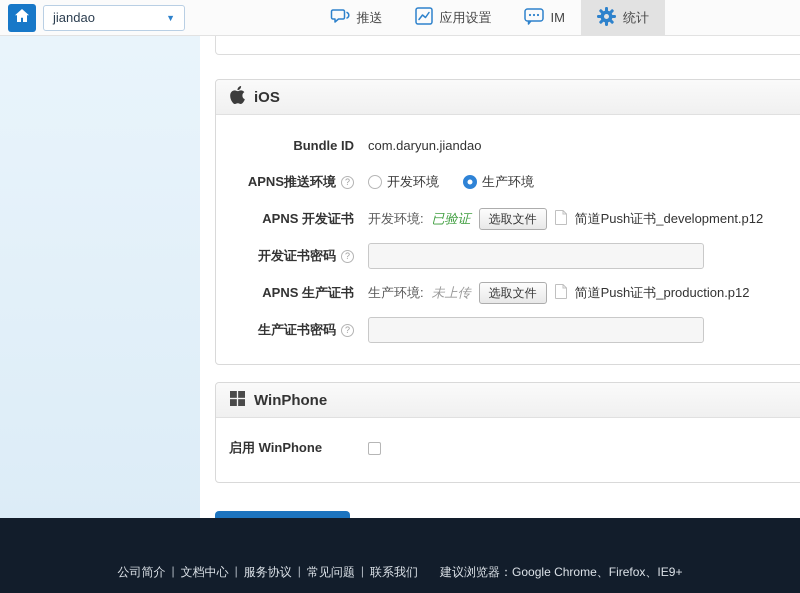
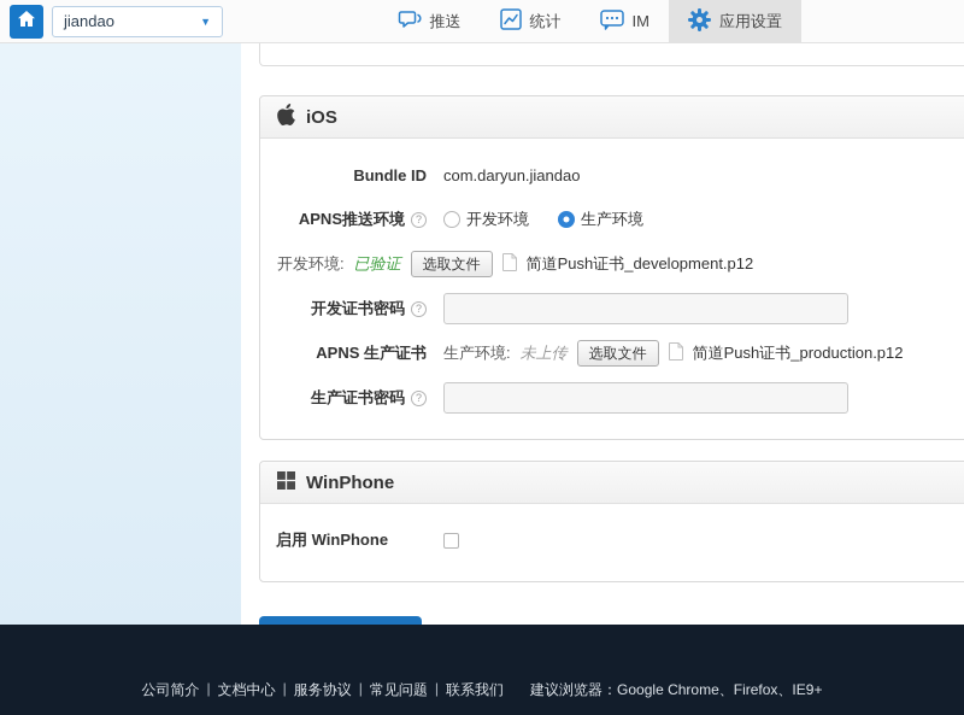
  jiandao
  ▼
  推送
- 应用设置
+ 统计
  IM
- 统计
+ 应用设置
  iOS
  Bundle ID
  com.daryun.jiandao
  APNS推送环境
  ?
  开发环境
  生产环境
- APNS 开发证书
  开发环境:
  已验证
  选取文件
  简道Push证书_development.p12
  开发证书密码
  ?
  APNS 生产证书
  生产环境:
  未上传
  选取文件
  简道Push证书_production.p12
  生产证书密码
  ?
  WinPhone
  启用 WinPhone
  公司简介
  |
  文档中心
  |
  服务协议
  |
  常见问题
  |
  联系我们
  建议浏览器：Google Chrome、Firefox、IE9+
